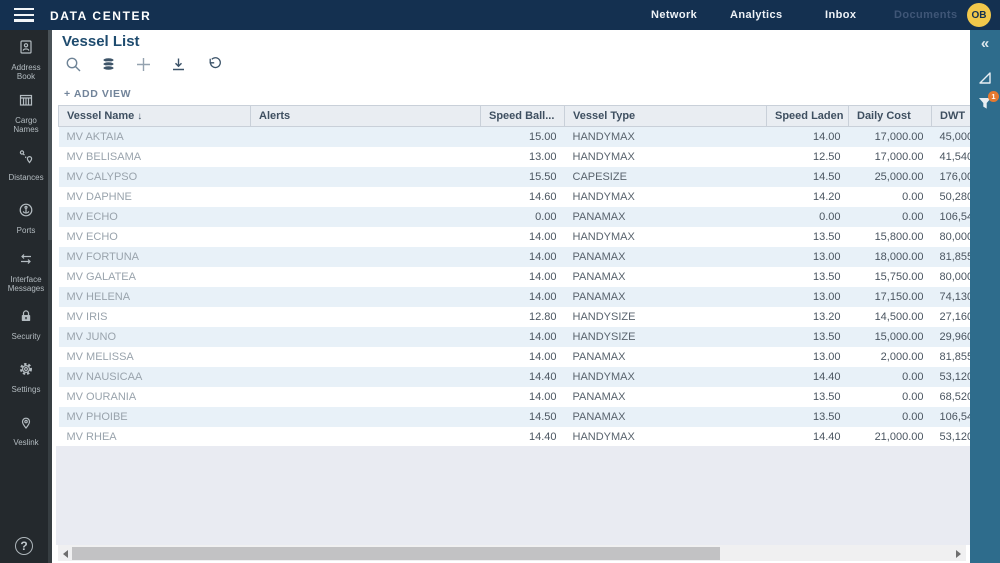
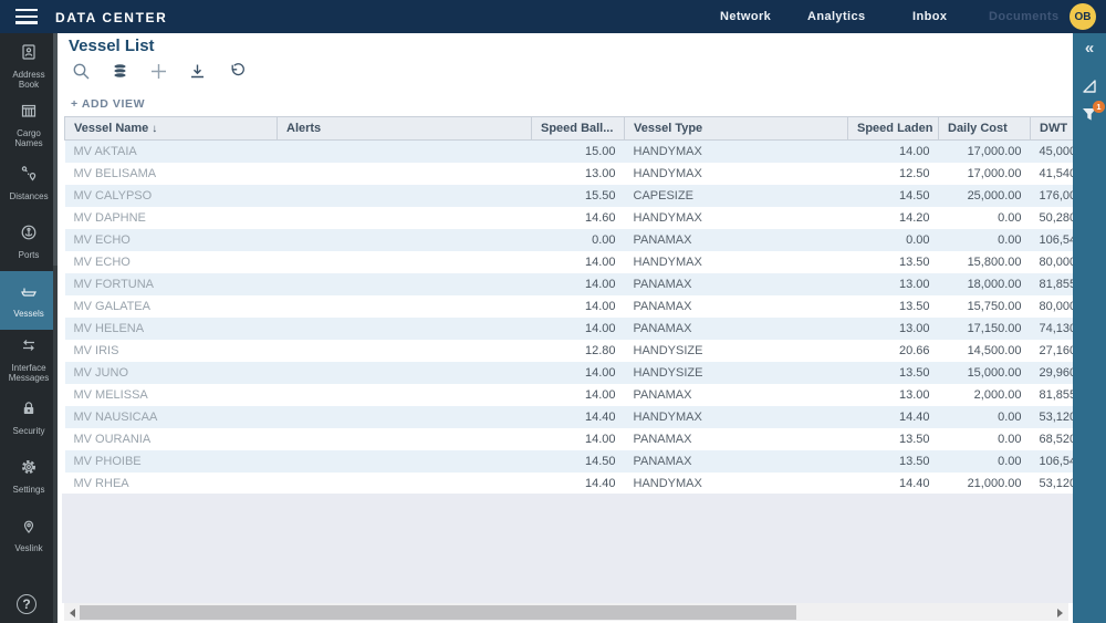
  DATA CENTER
  Network
  Analytics
  Inbox
  Documents
  OB
  Address Book
  Cargo Names
  Distances
  Ports
+ Vessels
  Interface Messages
  Security
  Settings
  Veslink
  ?
  «
  1
  Vessel List
  + ADD VIEW
  Vessel Name ↓	Alerts	Speed Ball...	Vessel Type	Speed Laden	Daily Cost	DWT
  MV AKTAIA		15.00	HANDYMAX	14.00	17,000.00	45,00
  MV BELISAMA		13.00	HANDYMAX	12.50	17,000.00	41,54
  MV CALYPSO		15.50	CAPESIZE	14.50	25,000.00	176,0
  MV DAPHNE		14.60	HANDYMAX	14.20	0.00	50,28
  MV ECHO		0.00	PANAMAX	0.00	0.00	106,5
  MV ECHO		14.00	HANDYMAX	13.50	15,800.00	80,00
  MV FORTUNA		14.00	PANAMAX	13.00	18,000.00	81,85
  MV GALATEA		14.00	PANAMAX	13.50	15,750.00	80,00
  MV HELENA		14.00	PANAMAX	13.00	17,150.00	74,13
- MV IRIS		12.80	HANDYSIZE	13.20	14,500.00	27,16
+ MV IRIS		12.80	HANDYSIZE	20.66	14,500.00	27,16
  MV JUNO		14.00	HANDYSIZE	13.50	15,000.00	29,96
  MV MELISSA		14.00	PANAMAX	13.00	2,000.00	81,85
  MV NAUSICAA		14.40	HANDYMAX	14.40	0.00	53,12
  MV OURANIA		14.00	PANAMAX	13.50	0.00	68,52
  MV PHOIBE		14.50	PANAMAX	13.50	0.00	106,5
  MV RHEA		14.40	HANDYMAX	14.40	21,000.00	53,12
